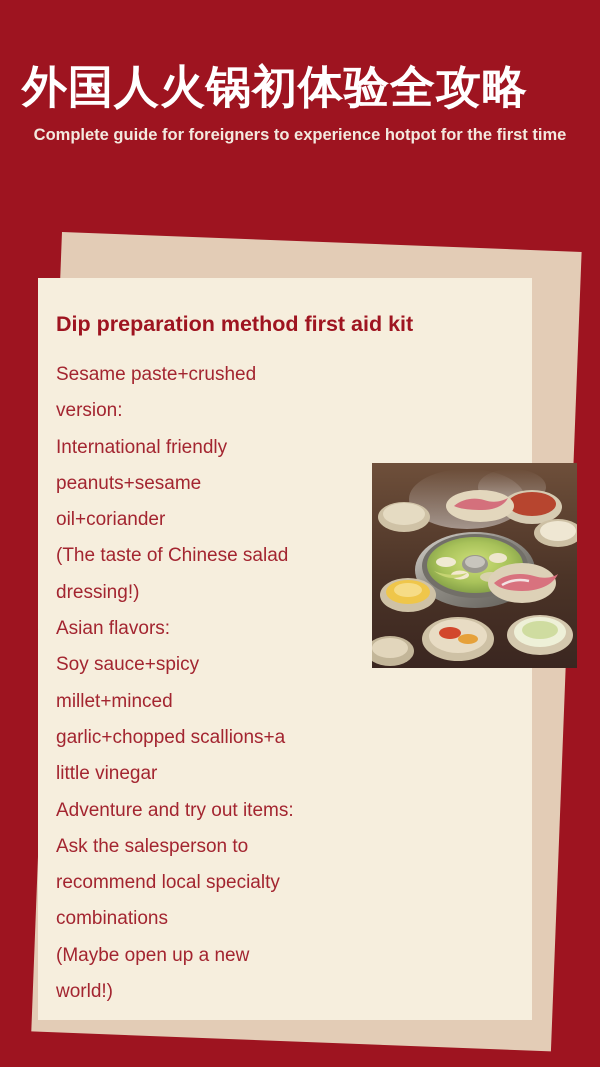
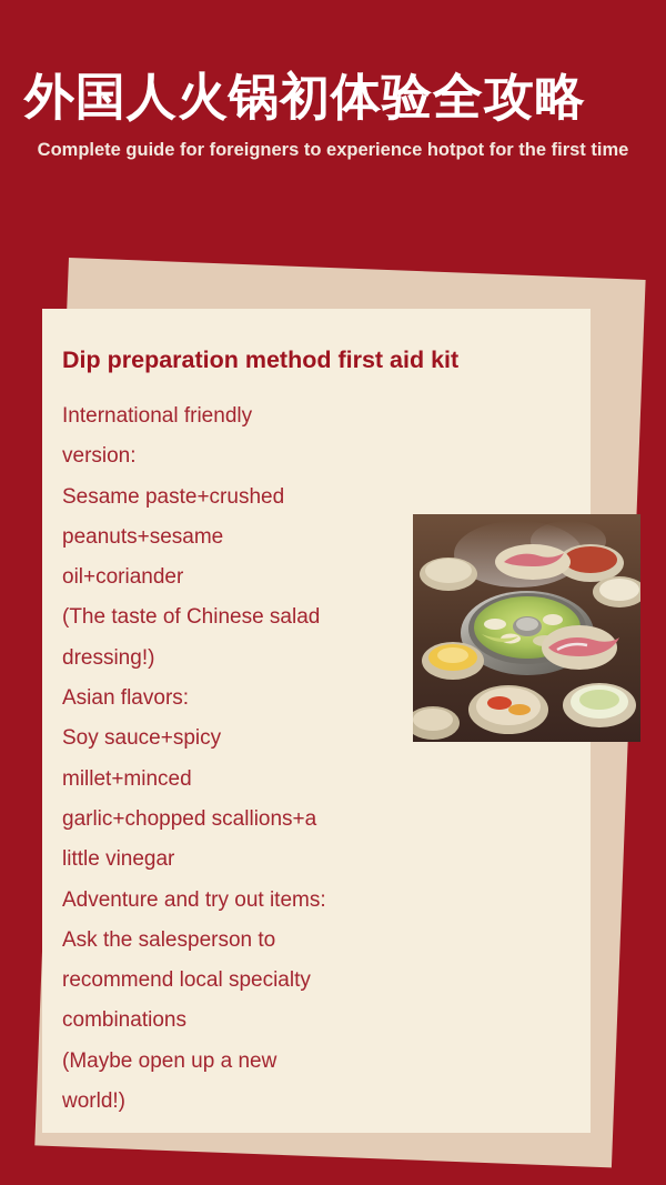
  外国人火锅初体验全攻略
  Complete guide for foreigners to experience hotpot for the first time
  Dip preparation method first aid kit
- Sesame paste+crushed
+ International friendly
  version:
- International friendly
+ Sesame paste+crushed
  peanuts+sesame
  oil+coriander
  (The taste of Chinese salad
  dressing!)
  Asian flavors:
  Soy sauce+spicy
  millet+minced
  garlic+chopped scallions+a
  little vinegar
  Adventure and try out items:
  Ask the salesperson to
  recommend local specialty
  combinations
  (Maybe open up a new
  world!)
